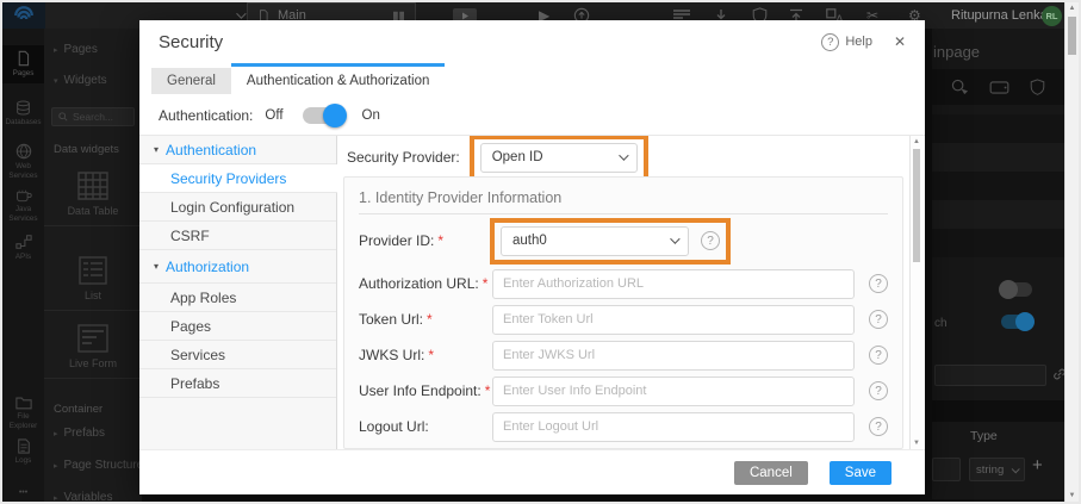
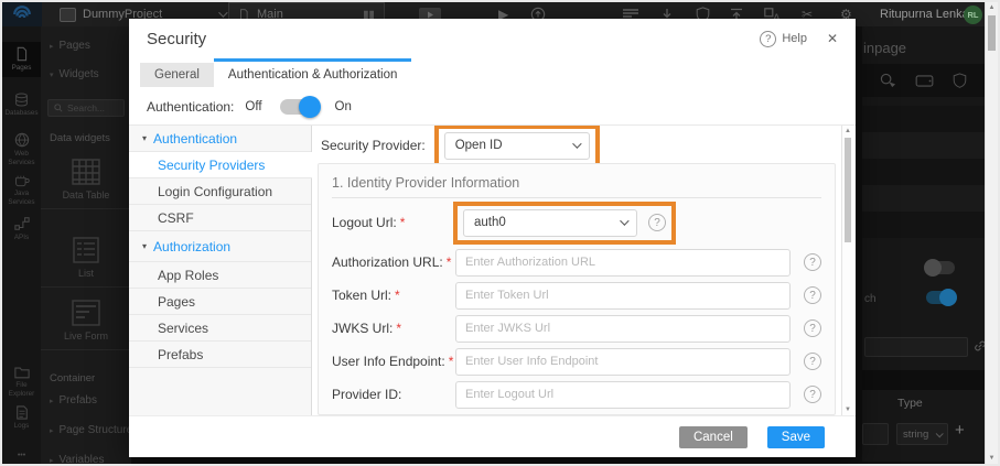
+ DummyProject
  Main
  ▶
  ✂
  ⚙
  Ritupurna Lenk
  RL
  Pages
  Widgets
  Search...
  Data widgets
  Data Table
  List
  Live Form
  Container
  Prefabs
  Page Structur
  Variables
  inpage
  ch
  Type
  string
  +
  Security
  ?
  Help
  ✕
  General
  Authentication & Authorization
  Authentication:
  Off
  On
  ▾
  Authentication
  Security Providers
  Login Configuration
  CSRF
  ▾
  Authorization
  App Roles
  Pages
  Services
  Prefabs
  Security Provider:
  Open ID
  1. Identity Provider Information
- Provider ID: *
+ Logout Url: *
  auth0
  ?
  Authorization URL: *
  Enter Authorization URL
  ?
  Token Url: *
  Enter Token Url
  ?
  JWKS Url: *
  Enter JWKS Url
  ?
  User Info Endpoint: *
  Enter User Info Endpoint
  ?
- Logout Url:
+ Provider ID:
  Enter Logout Url
  ?
  Cancel
  Save
